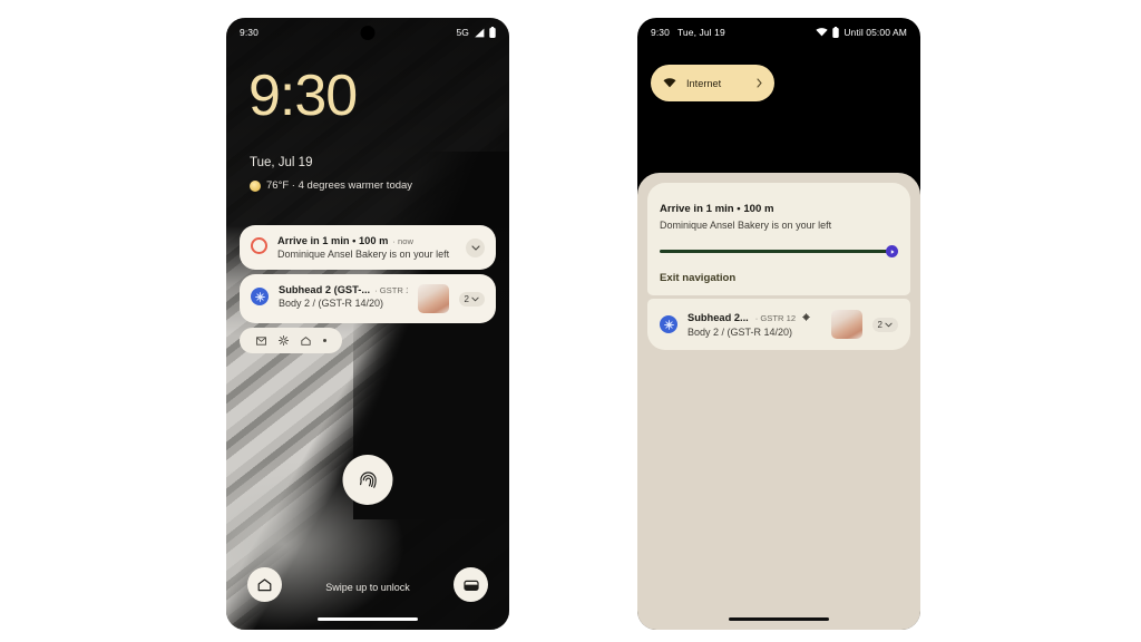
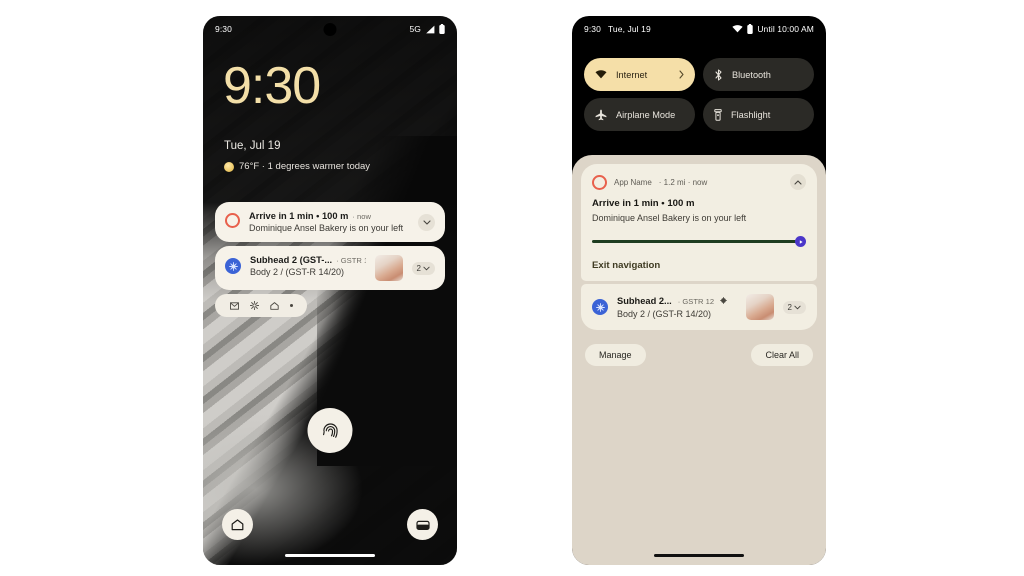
  9:30
  5G
  9:30
  Tue, Jul 19
- 76°F · 4 degrees warmer today
+ 76°F · 1 degrees warmer today
  Arrive in 1 min • 100 m
  · now
  Dominique Ansel Bakery is on your left
  Subhead 2 (GST-...
  · GSTR
  Body 2 / (GST-R 14/20)
  2
- Swipe up to unlock
  9:30
  Tue, Jul 19
- Until 05:00 AM
+ Until 10:00 AM
  Internet
+ Bluetooth
+ Airplane Mode
+ Flashlight
+ App Name
+ · 1.2 mi · now
  Arrive in 1 min • 100 m
  Dominique Ansel Bakery is on your left
  Exit navigation
  Subhead 2...
  · GSTR 12
  Body 2 / (GST-R 14/20)
  2
+ Manage
+ Clear All
